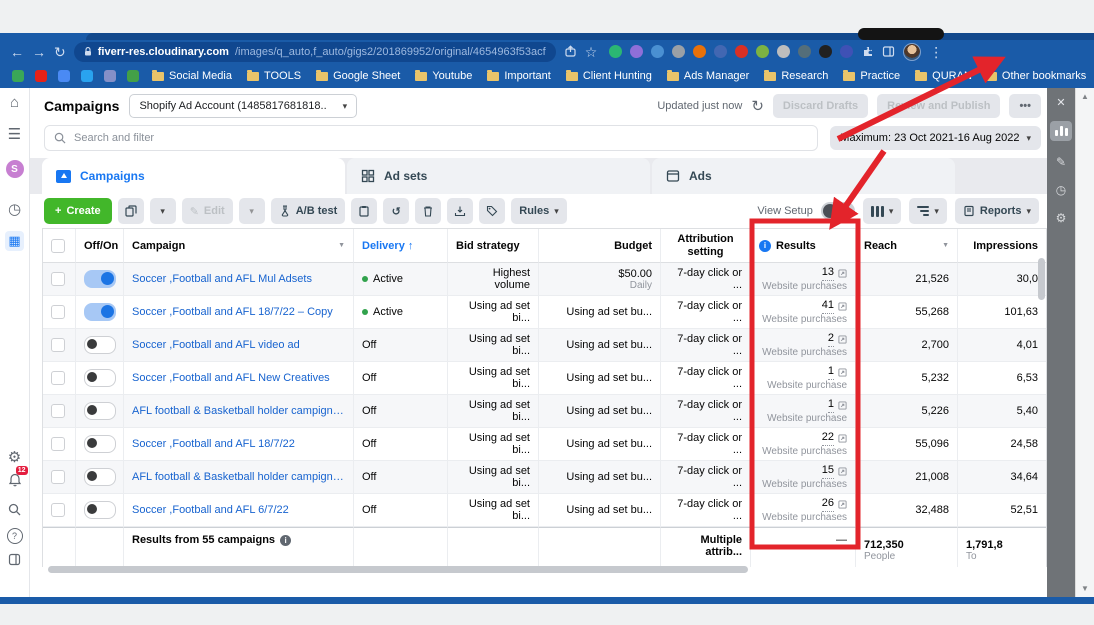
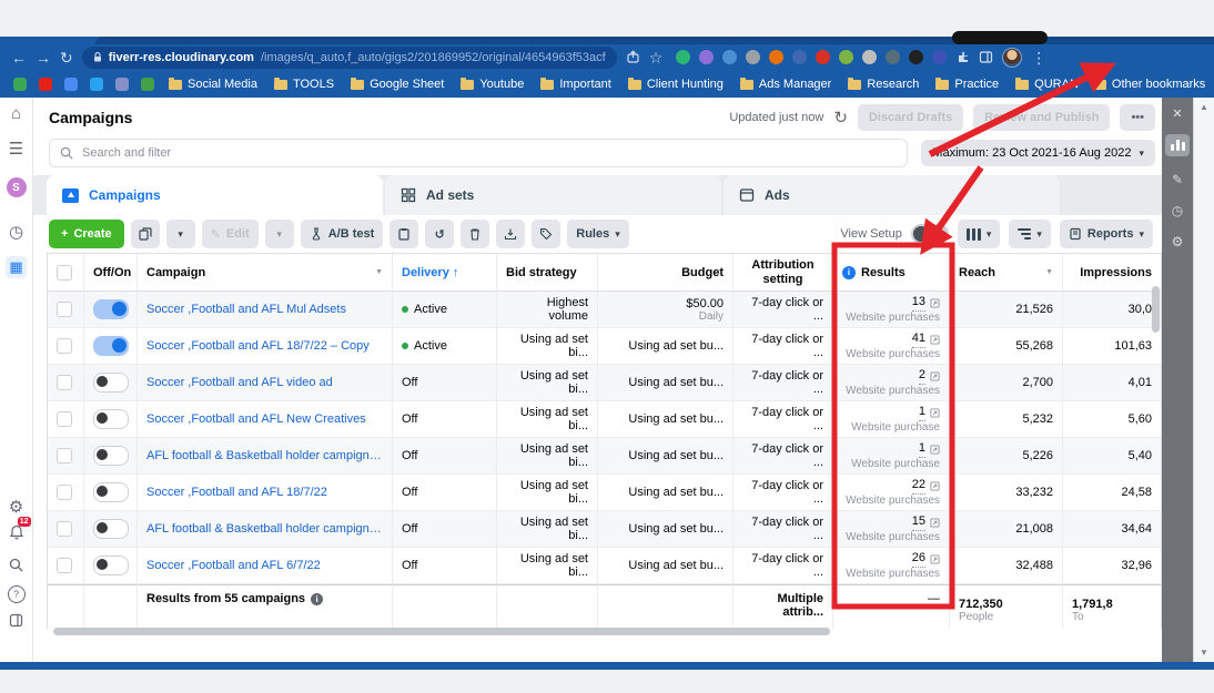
  ←
  →
  ↻
  fiverr-res.cloudinary.com
  /images/q_auto,f_auto/gigs2/201869952/original/4654963f53acf
  ☆
  ⋮
  Social Media
  TOOLS
  Google Sheet
  Youtube
  Important
  Client Hunting
  Ads Manager
  Research
  Practice
  Other bookmarks
  ⌂
  ☰
  S
  ◷
  ▦
  ⚙
  ?
  Campaigns
- Shopify Ad Account (1485817681818..
  Updated just now
  ↻
  Discard Drafts
  Reew and Publish
  •••
  Search and filter
  aximum: 23 Oct 2021-16 Aug 2022
  Campaigns
  Ad sets
  Ads
  +
  Create
  ✎
  Edit
  A/B test
  ↺
  Rules
  View Setup
  Reports
  Off/On
  Campaign
  Delivery
  ↑
  Bid strategy
  Budget
  Attribution setting
  i
  Results
  Reach
  Impressions
  Soccer ,Football and AFL Mul Adsets
  Active
  Highest volume
  $50.00
  Daily
  7-day click or ...
  13
  Website purchases
  21,526
  30,0
  Soccer ,Football and AFL 18/7/22 – Copy
  Active
  Using ad set bi...
  Using ad set bu...
  7-day click or ...
  41
  Website purchases
  55,268
  101,63
  Soccer ,Football and AFL video ad
  Off
  Using ad set bi...
  Using ad set bu...
  7-day click or ...
  2
  Website purchases
  2,700
  4,01
  Soccer ,Football and AFL New Creatives
  Off
  Using ad set bi...
  Using ad set bu...
  7-day click or ...
  1
  Website purchase
  5,232
- 6,53
+ 5,60
  AFL football & Basketball holder campign -L
  Off
  Using ad set bi...
  Using ad set bu...
  7-day click or ...
  1
  Website purchase
  5,226
  5,40
  Soccer ,Football and AFL 18/7/22
  Off
  Using ad set bi...
  Using ad set bu...
  7-day click or ...
  22
  Website purchases
- 55,096
+ 33,232
  24,58
  AFL football & Basketball holder campign -L
  Off
  Using ad set bi...
  Using ad set bu...
  7-day click or ...
  15
  Website purchases
  21,008
  34,64
  Soccer ,Football and AFL 6/7/22
  Off
  Using ad set bi...
  Using ad set bu...
  7-day click or ...
  26
  Website purchases
  32,488
- 52,51
+ 32,96
  Results from 55 campaigns
  i
  Multiple attrib...
  —
  712,350
  People
  1,791,8
  To
  ✕
  ✎
  ◷
  ⚙
  ▲
  ▼
